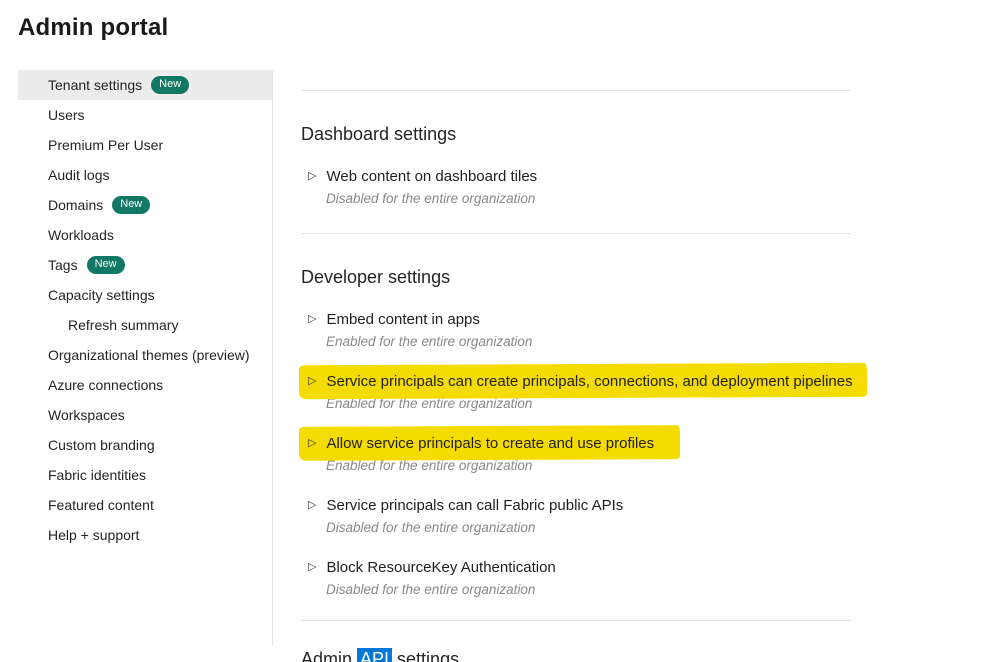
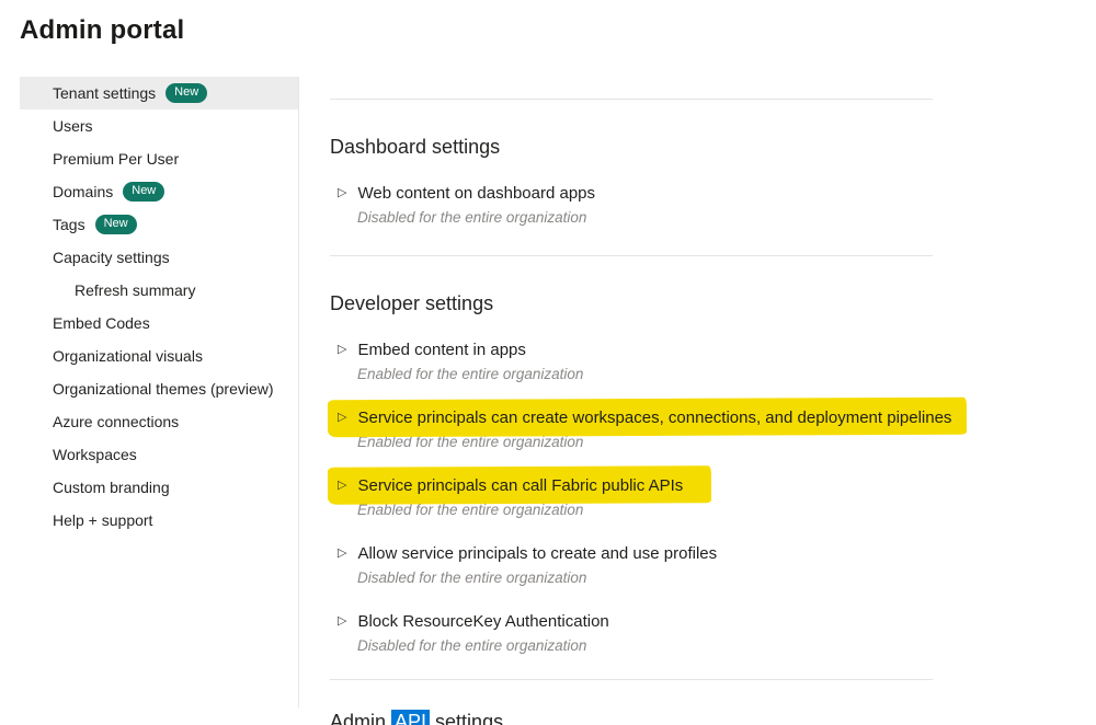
  Admin portal
  Tenant settings
  New
  Users
  Premium Per User
- Audit logs
  Domains
  New
- Workloads
  Tags
  New
  Capacity settings
  Refresh summary
+ Embed Codes
+ Organizational visuals
  Organizational themes (preview)
  Azure connections
  Workspaces
  Custom branding
- Fabric identities
- Featured content
  Help + support
  Dashboard settings
  ▷
- Web content on dashboard tiles
+ Web content on dashboard apps
  Disabled for the entire organization
  Developer settings
  ▷
  Embed content in apps
  Enabled for the entire organization
  ▷
- Service principals can create principals, connections, and deployment pipelines
+ Service principals can create workspaces, connections, and deployment pipelines
  Enabled for the entire organization
  ▷
- Allow service principals to create and use profiles
+ Service principals can call Fabric public APIs
  Enabled for the entire organization
  ▷
- Service principals can call Fabric public APIs
+ Allow service principals to create and use profiles
  Disabled for the entire organization
  ▷
  Block ResourceKey Authentication
  Disabled for the entire organization
  Admin API settings
